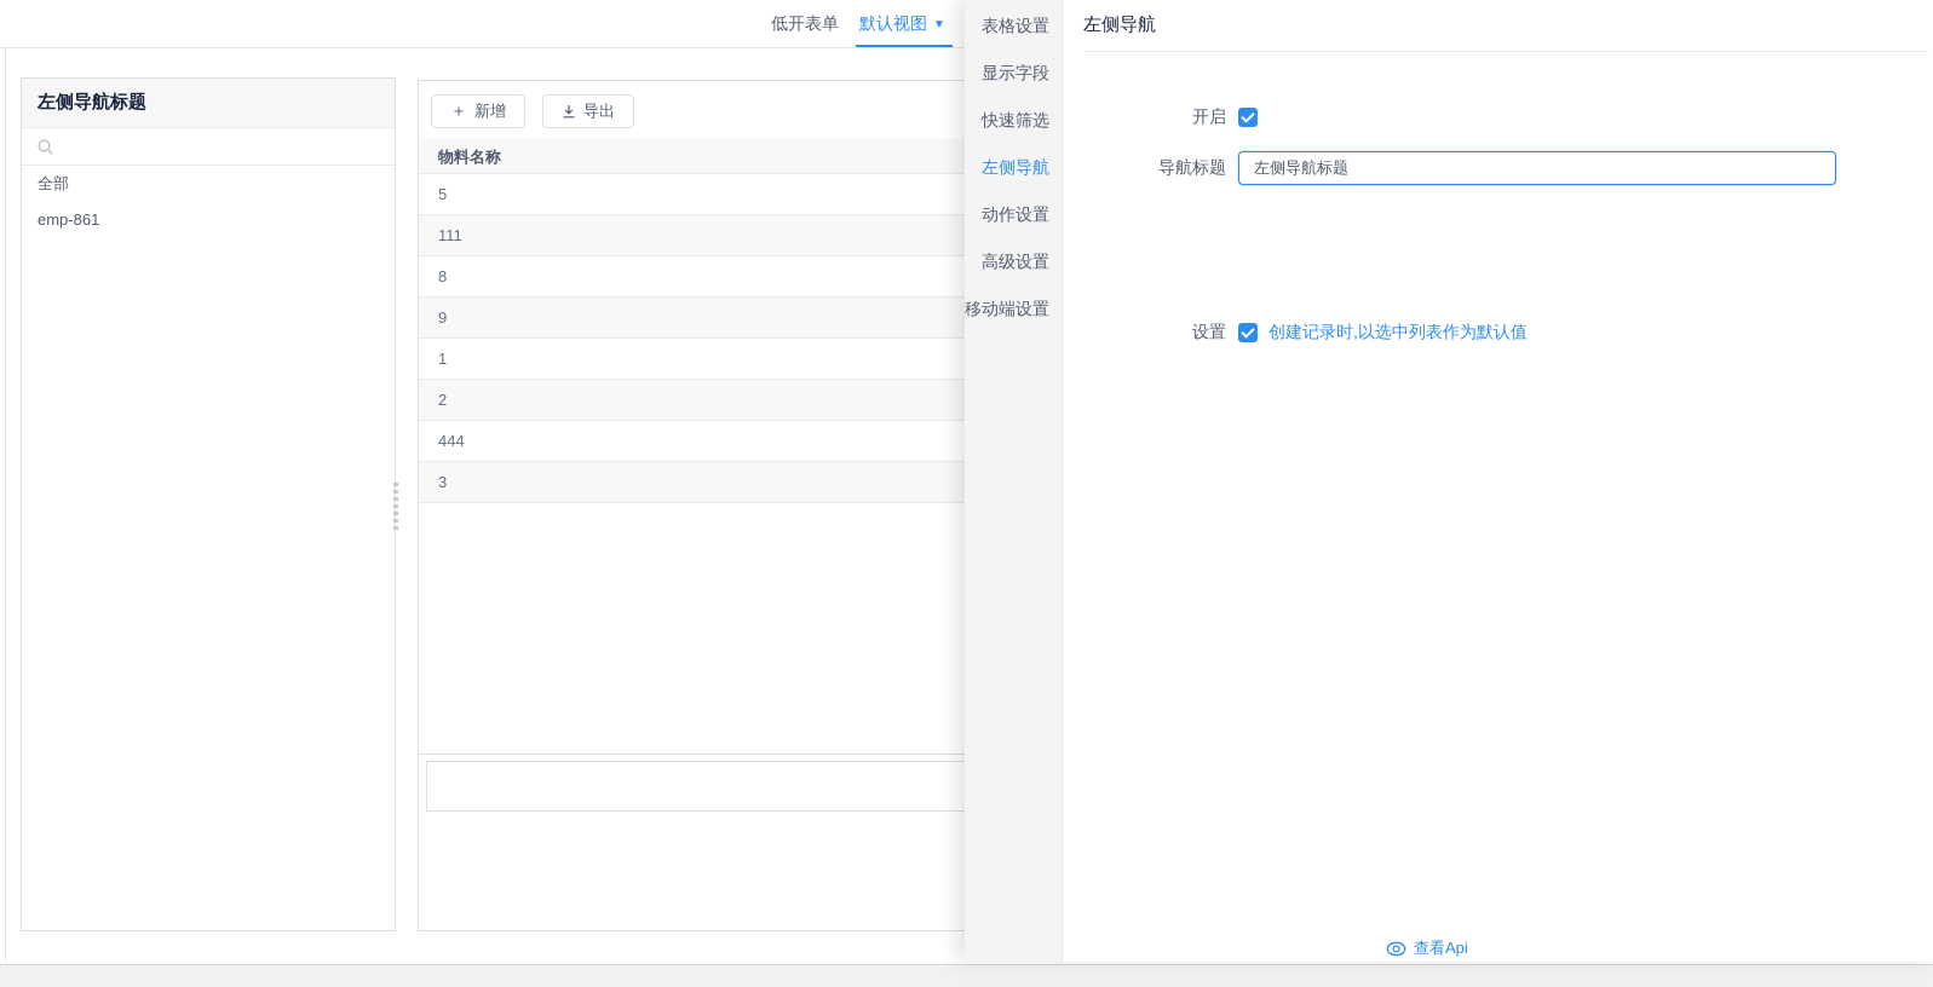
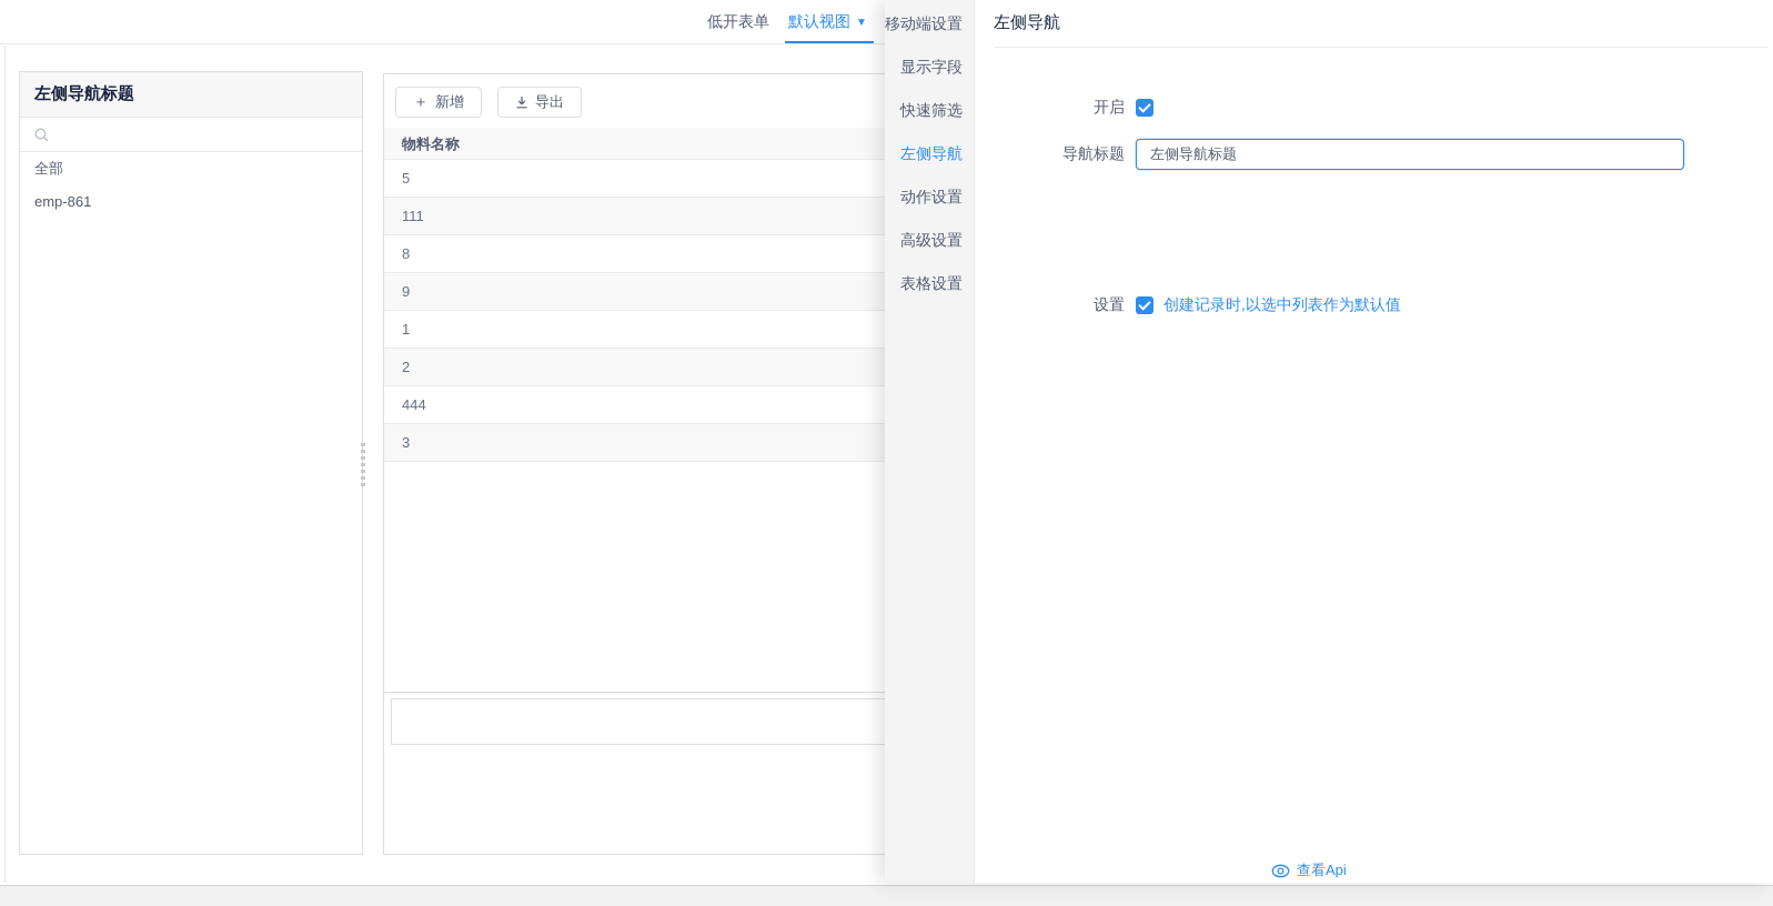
  低开表单
  默认视图 ▼
  左侧导航标题
  全部
  emp-861
  ＋
  新增
  导出
  物料名称
  5
  111
  8
  9
  1
  2
  444
  3
- 表格设置
+ 移动端设置
  显示字段
  快速筛选
  左侧导航
  动作设置
  高级设置
- 移动端设置
+ 表格设置
  左侧导航
  开启
  导航标题
  左侧导航标题
  设置
  创建记录时,以选中列表作为默认值
  查看Api
